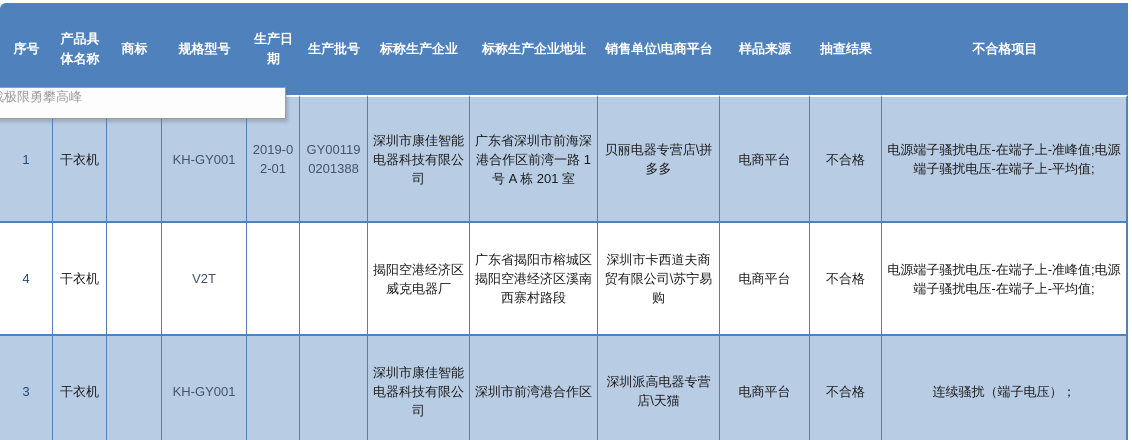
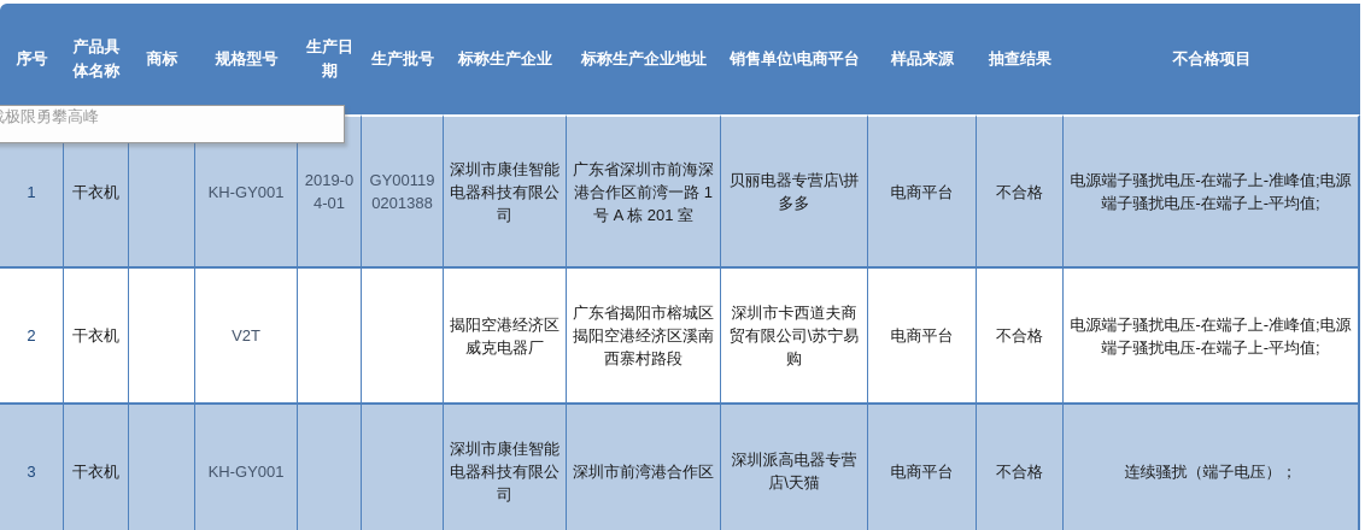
  序号	产品具体名称	商标	规格型号	生产日期	生产批号	标称生产企业	标称生产企业地址	销售单位\电商平台	样品来源	抽查结果	不合格项目
- 1	干衣机		KH-GY001	2019-02-01	GY001190201388	深圳市康佳智能电器科技有限公司	广东省深圳市前海深港合作区前湾一路 1 号 A 栋 201 室	贝丽电器专营店\拼多多	电商平台	不合格	电源端子骚扰电压-在端子上-准峰值;电源端子骚扰电压-在端子上-平均值;
+ 1	干衣机		KH-GY001	2019-04-01	GY001190201388	深圳市康佳智能电器科技有限公司	广东省深圳市前海深港合作区前湾一路 1 号 A 栋 201 室	贝丽电器专营店\拼多多	电商平台	不合格	电源端子骚扰电压-在端子上-准峰值;电源端子骚扰电压-在端子上-平均值;
- 4	干衣机		V2T			揭阳空港经济区威克电器厂	广东省揭阳市榕城区揭阳空港经济区溪南西寨村路段	深圳市卡西道夫商贸有限公司\苏宁易购	电商平台	不合格	电源端子骚扰电压-在端子上-准峰值;电源端子骚扰电压-在端子上-平均值;
+ 2	干衣机		V2T			揭阳空港经济区威克电器厂	广东省揭阳市榕城区揭阳空港经济区溪南西寨村路段	深圳市卡西道夫商贸有限公司\苏宁易购	电商平台	不合格	电源端子骚扰电压-在端子上-准峰值;电源端子骚扰电压-在端子上-平均值;
  3	干衣机		KH-GY001			深圳市康佳智能电器科技有限公司	深圳市前湾港合作区	深圳派高电器专营店\天猫	电商平台	不合格	连续骚扰（端子电压）；
  极限勇攀高峰
